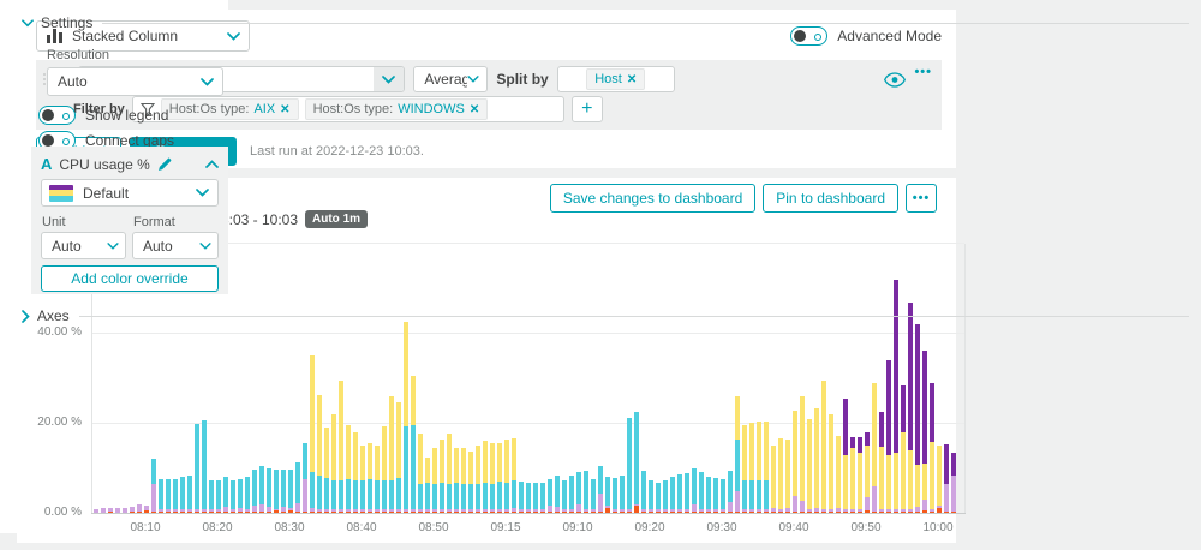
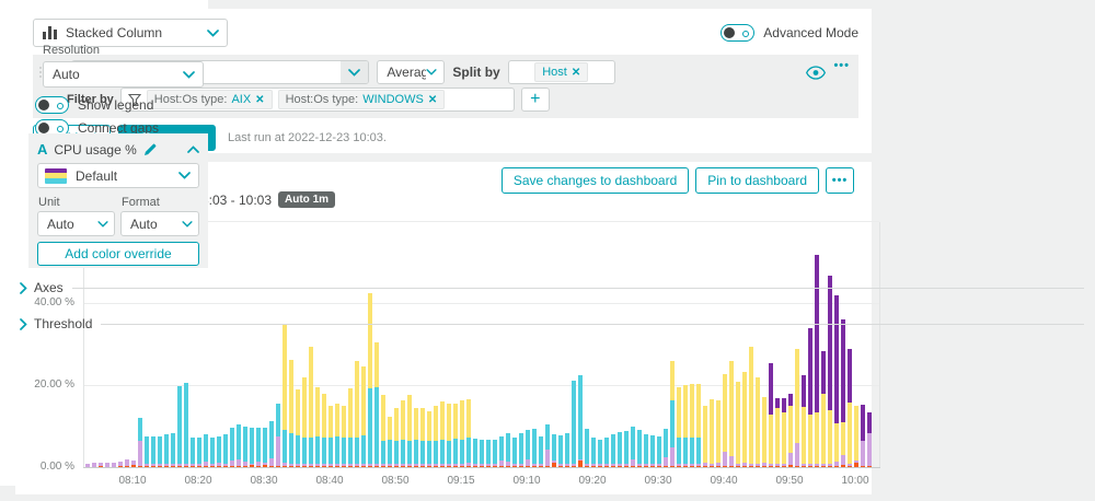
  Stacked Column
  Advanced Mode
  Averag
  Split by
  Host
  ✕
  •••
  Filter by
  Host:Os type:
  AIX
  ✕
  Host:Os type:
  WINDOWS
  ✕
  +
  Last run at 2022-12-23 10:03.
  Auto 1m
  Save changes to dashboard
  Pin to dashboard
  •••
  0.00 %
  20.00 %
  40.00 %
  08:10
  08:20
  08:30
  08:40
  08:50
  09:15
  09:10
  09:20
  09:30
  09:40
  09:50
  10:00
- Settings
  Resolution
  Auto
  Show legend
  Connect gaps
  A
  CPU usage %
  Default
  Unit
  Format
  Auto
  Auto
  Add color override
  Axes
+ Threshold
